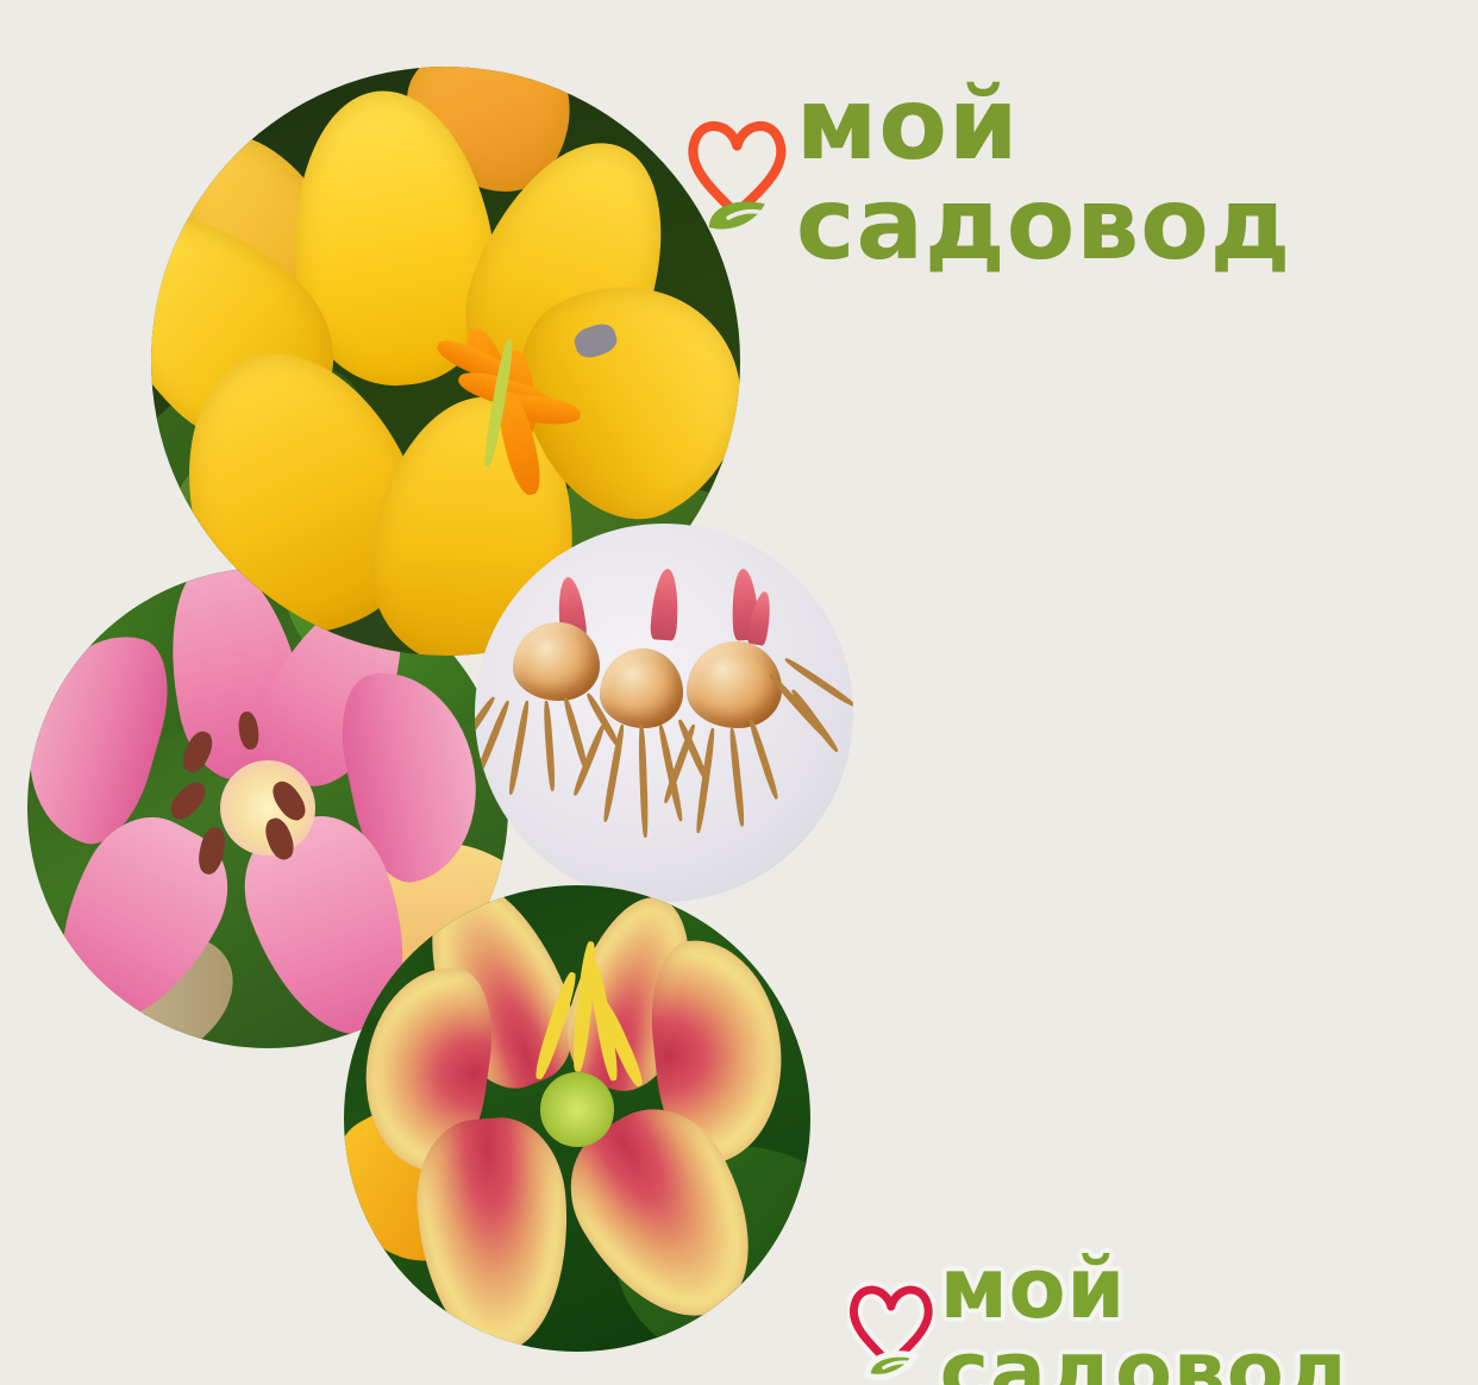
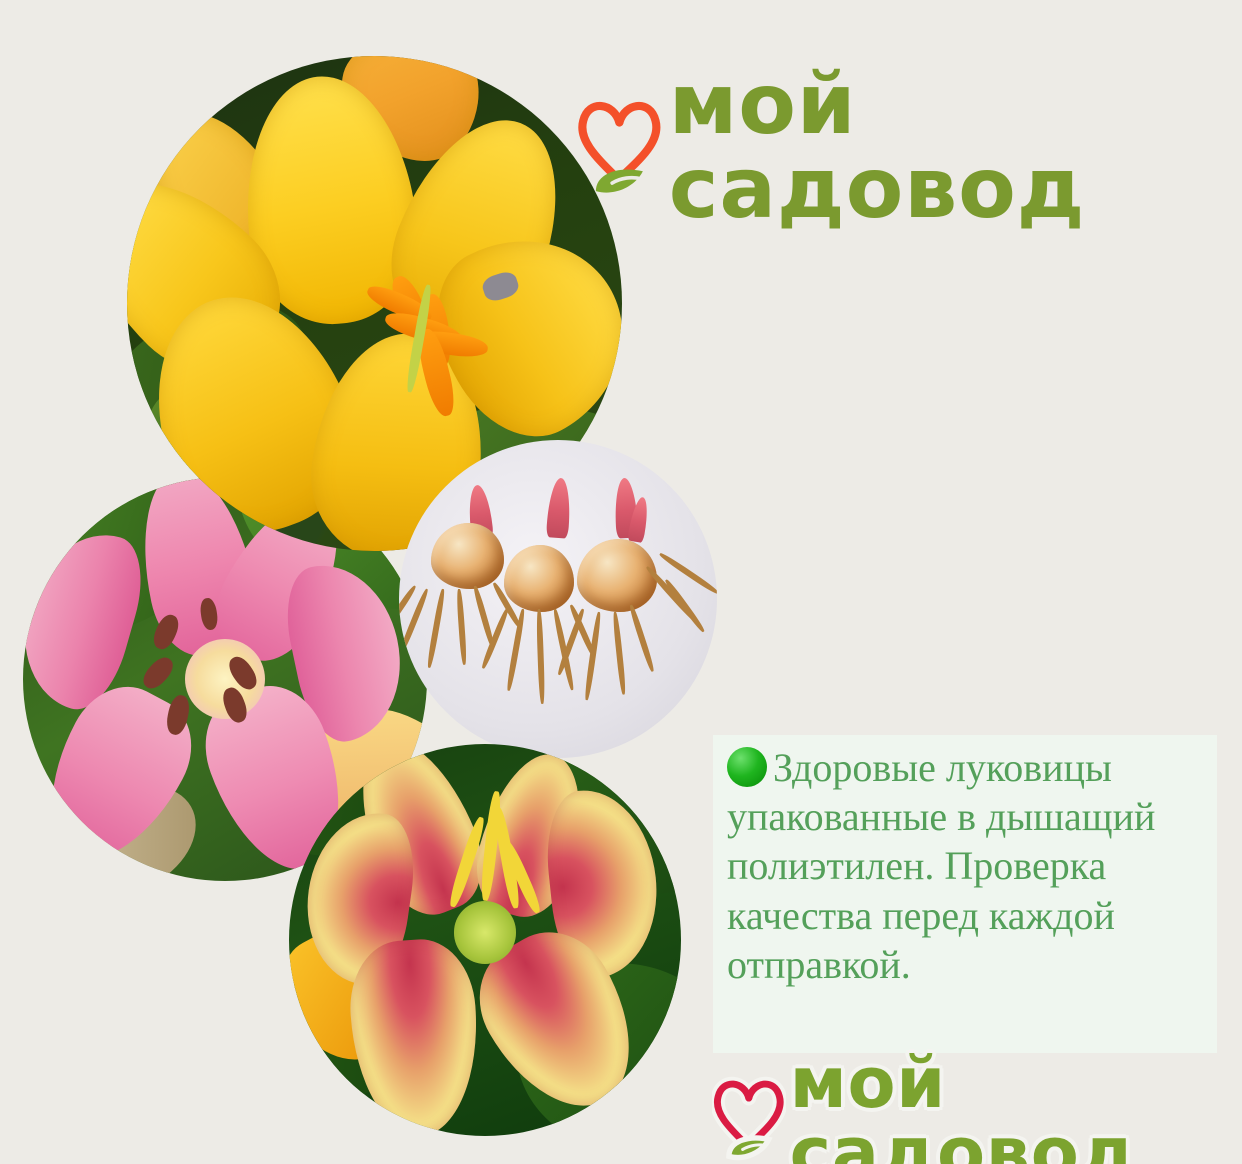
  мой садовод
+ Здоровые луковицы упакованные в дышащий полиэтилен. Проверка качества перед каждой отправкой.
  мой садовод
